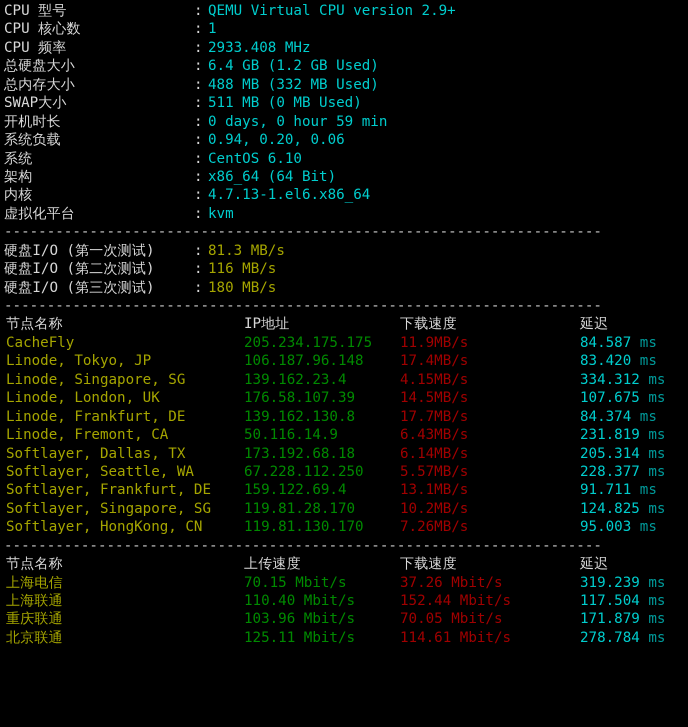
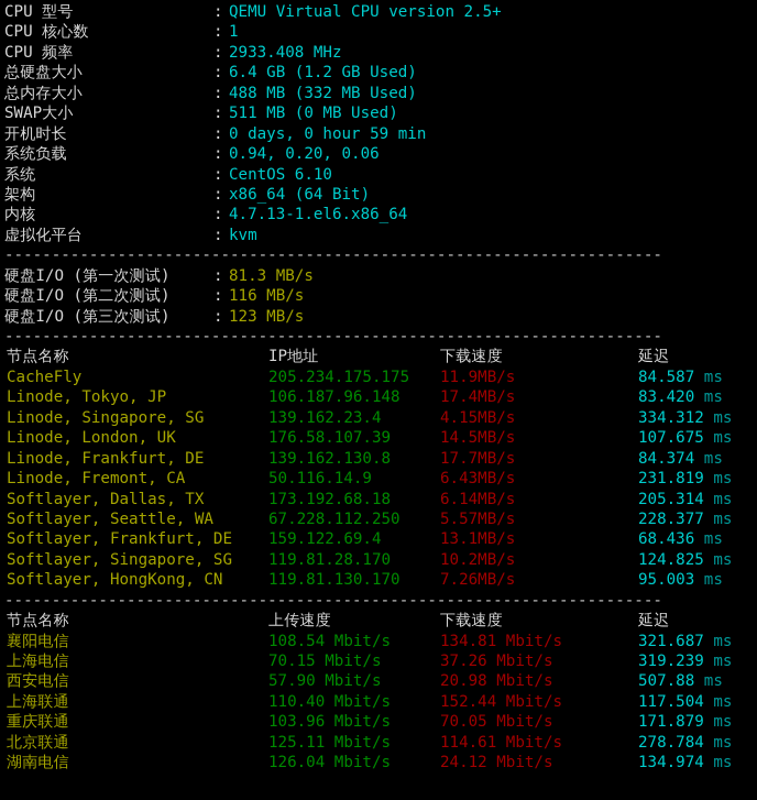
  CPU 型号
  :
- QEMU Virtual CPU version 2.9+
+ QEMU Virtual CPU version 2.5+
  CPU 核心数
  :
  1
  CPU 频率
  :
  2933.408 MHz
  总硬盘大小
  :
  6.4 GB (1.2 GB Used)
  总内存大小
  :
  488 MB (332 MB Used)
  SWAP大小
  :
  511 MB (0 MB Used)
  开机时长
  :
  0 days, 0 hour 59 min
  系统负载
  :
  0.94, 0.20, 0.06
  系统
  :
  CentOS 6.10
  架构
  :
  x86_64 (64 Bit)
  内核
  :
  4.7.13-1.el6.x86_64
  虚拟化平台
  :
  kvm
  ----------------------------------------------------------------------
  硬盘I/O (第一次测试)
  :
  81.3 MB/s
  硬盘I/O (第二次测试)
  :
  116 MB/s
  硬盘I/O (第三次测试)
  :
- 180 MB/s
+ 123 MB/s
  ----------------------------------------------------------------------
  节点名称
  IP地址
  下载速度
  延迟
  CacheFly
  205.234.175.175
  11.9MB/s
  84.587 ms
  Linode, Tokyo, JP
  106.187.96.148
  17.4MB/s
  83.420 ms
  Linode, Singapore, SG
  139.162.23.4
  4.15MB/s
  334.312 ms
  Linode, London, UK
  176.58.107.39
  14.5MB/s
  107.675 ms
  Linode, Frankfurt, DE
  139.162.130.8
  17.7MB/s
  84.374 ms
  Linode, Fremont, CA
  50.116.14.9
  6.43MB/s
  231.819 ms
  Softlayer, Dallas, TX
  173.192.68.18
  6.14MB/s
  205.314 ms
  Softlayer, Seattle, WA
  67.228.112.250
  5.57MB/s
  228.377 ms
  Softlayer, Frankfurt, DE
  159.122.69.4
  13.1MB/s
- 91.711 ms
+ 68.436 ms
  Softlayer, Singapore, SG
  119.81.28.170
  10.2MB/s
  124.825 ms
  Softlayer, HongKong, CN
  119.81.130.170
  7.26MB/s
  95.003 ms
  ----------------------------------------------------------------------
  节点名称
  上传速度
  下载速度
  延迟
+ 襄阳电信
+ 108.54 Mbit/s
+ 134.81 Mbit/s
+ 321.687 ms
  上海电信
  70.15 Mbit/s
  37.26 Mbit/s
  319.239 ms
+ 西安电信
+ 57.90 Mbit/s
+ 20.98 Mbit/s
+ 507.88 ms
  上海联通
  110.40 Mbit/s
  152.44 Mbit/s
  117.504 ms
  重庆联通
  103.96 Mbit/s
  70.05 Mbit/s
  171.879 ms
  北京联通
  125.11 Mbit/s
  114.61 Mbit/s
  278.784 ms
+ 湖南电信
+ 126.04 Mbit/s
+ 24.12 Mbit/s
+ 134.974 ms
